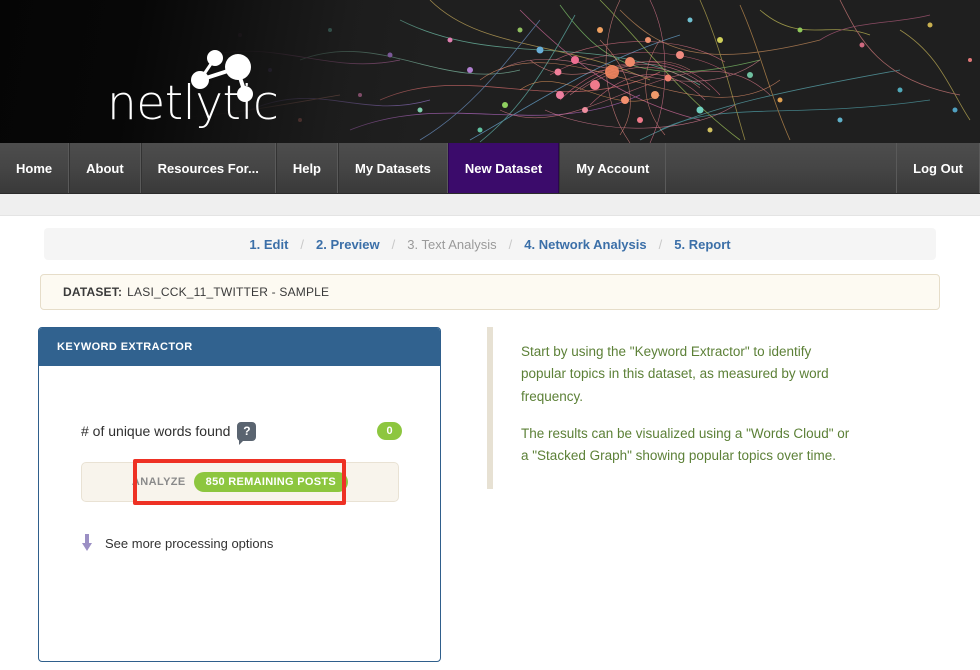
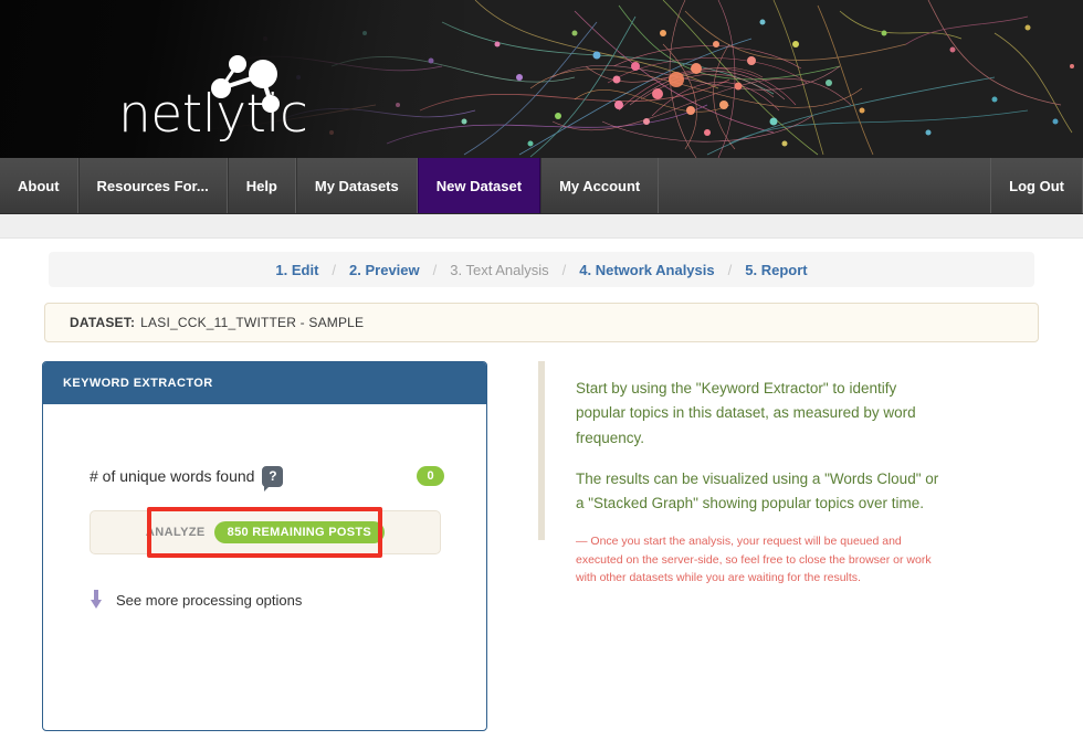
  netlytic
- Home
  About
  Resources For...
  Help
  My Datasets
  New Dataset
  My Account
  Log Out
  1. Edit
  /
  2. Preview
  /
  3. Text Analysis
  /
  4. Network Analysis
  /
  5. Report
  DATASET:
  LASI_CCK_11_TWITTER - SAMPLE
  KEYWORD EXTRACTOR
  # of unique words found
  ?
  0
  ANALYZE
  850 REMAINING POSTS
  See more processing options
  Start by using the "Keyword Extractor" to identify popular topics in this dataset, as measured by word frequency.
  The results can be visualized using a "Words Cloud" or a "Stacked Graph" showing popular topics over time.
+ — Once you start the analysis, your request will be queued and executed on the server-side, so feel free to close the browser or work with other datasets while you are waiting for the results.
